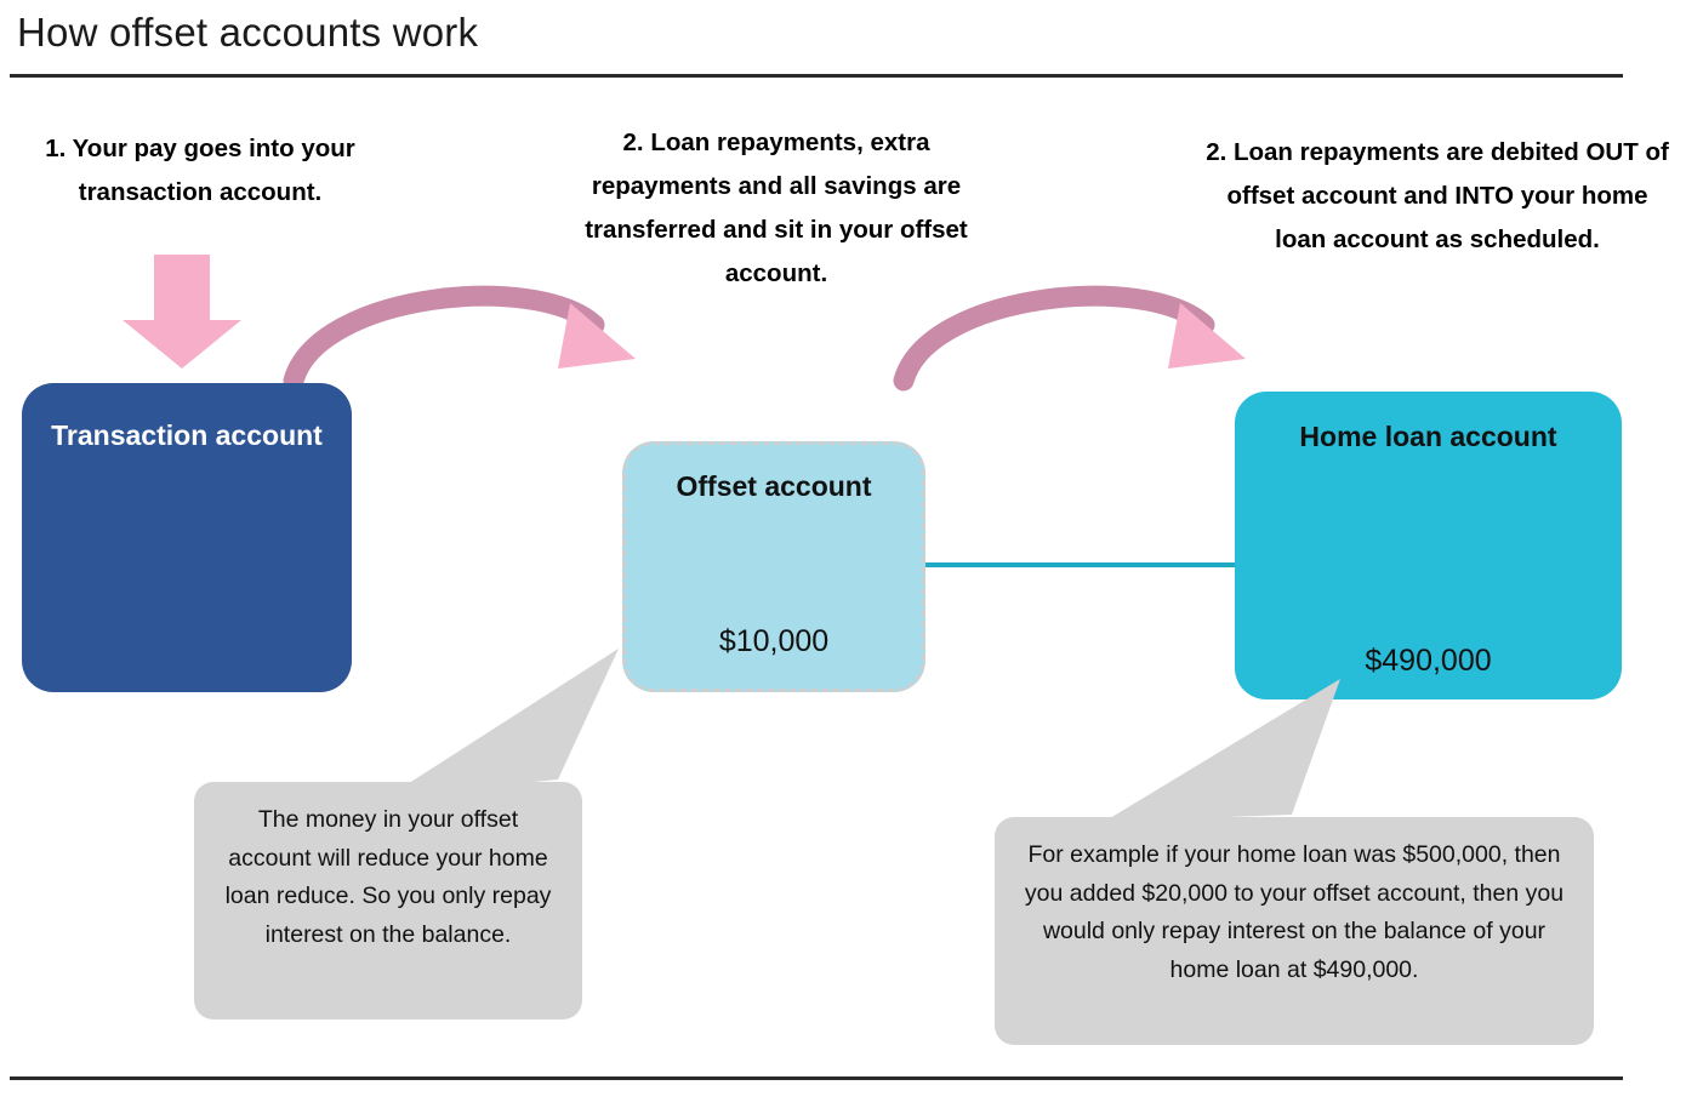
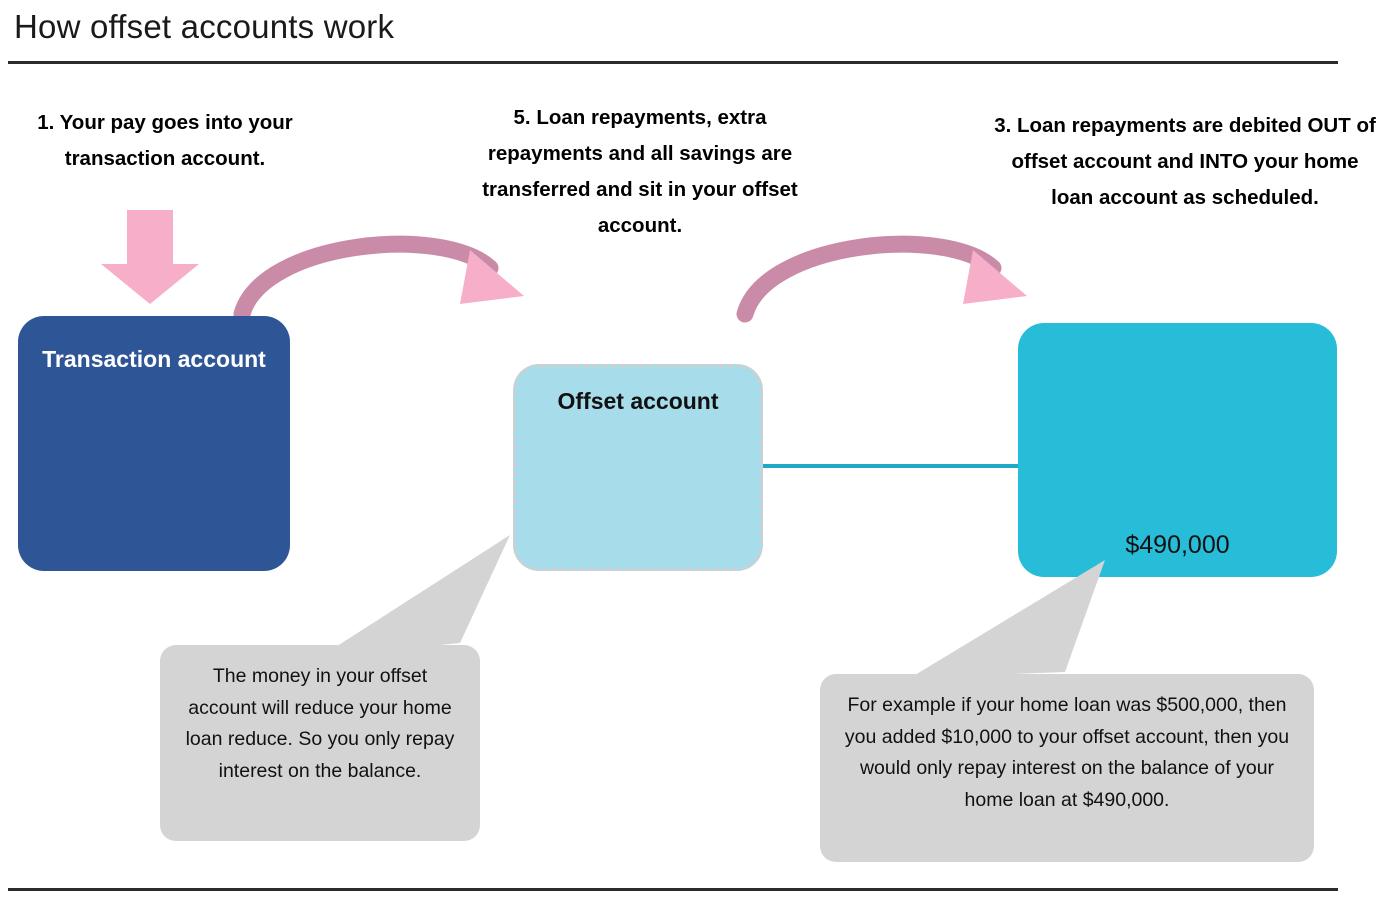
  How offset accounts work
  1. Your pay goes into your transaction account.
- 2. Loan repayments, extra repayments and all savings are transferred and sit in your offset account.
+ 5. Loan repayments, extra repayments and all savings are transferred and sit in your offset account.
- 2. Loan repayments are debited OUT of offset account and INTO your home loan account as scheduled.
+ 3. Loan repayments are debited OUT of offset account and INTO your home loan account as scheduled.
  Transaction account
  Offset account
- $10,000
- Home loan account
  $490,000
  The money in your offset account will reduce your home loan reduce. So you only repay interest on the balance.
- For example if your home loan was $500,000, then you added $20,000 to your offset account, then you would only repay interest on the balance of your home loan at $490,000.
+ For example if your home loan was $500,000, then you added $10,000 to your offset account, then you would only repay interest on the balance of your home loan at $490,000.
